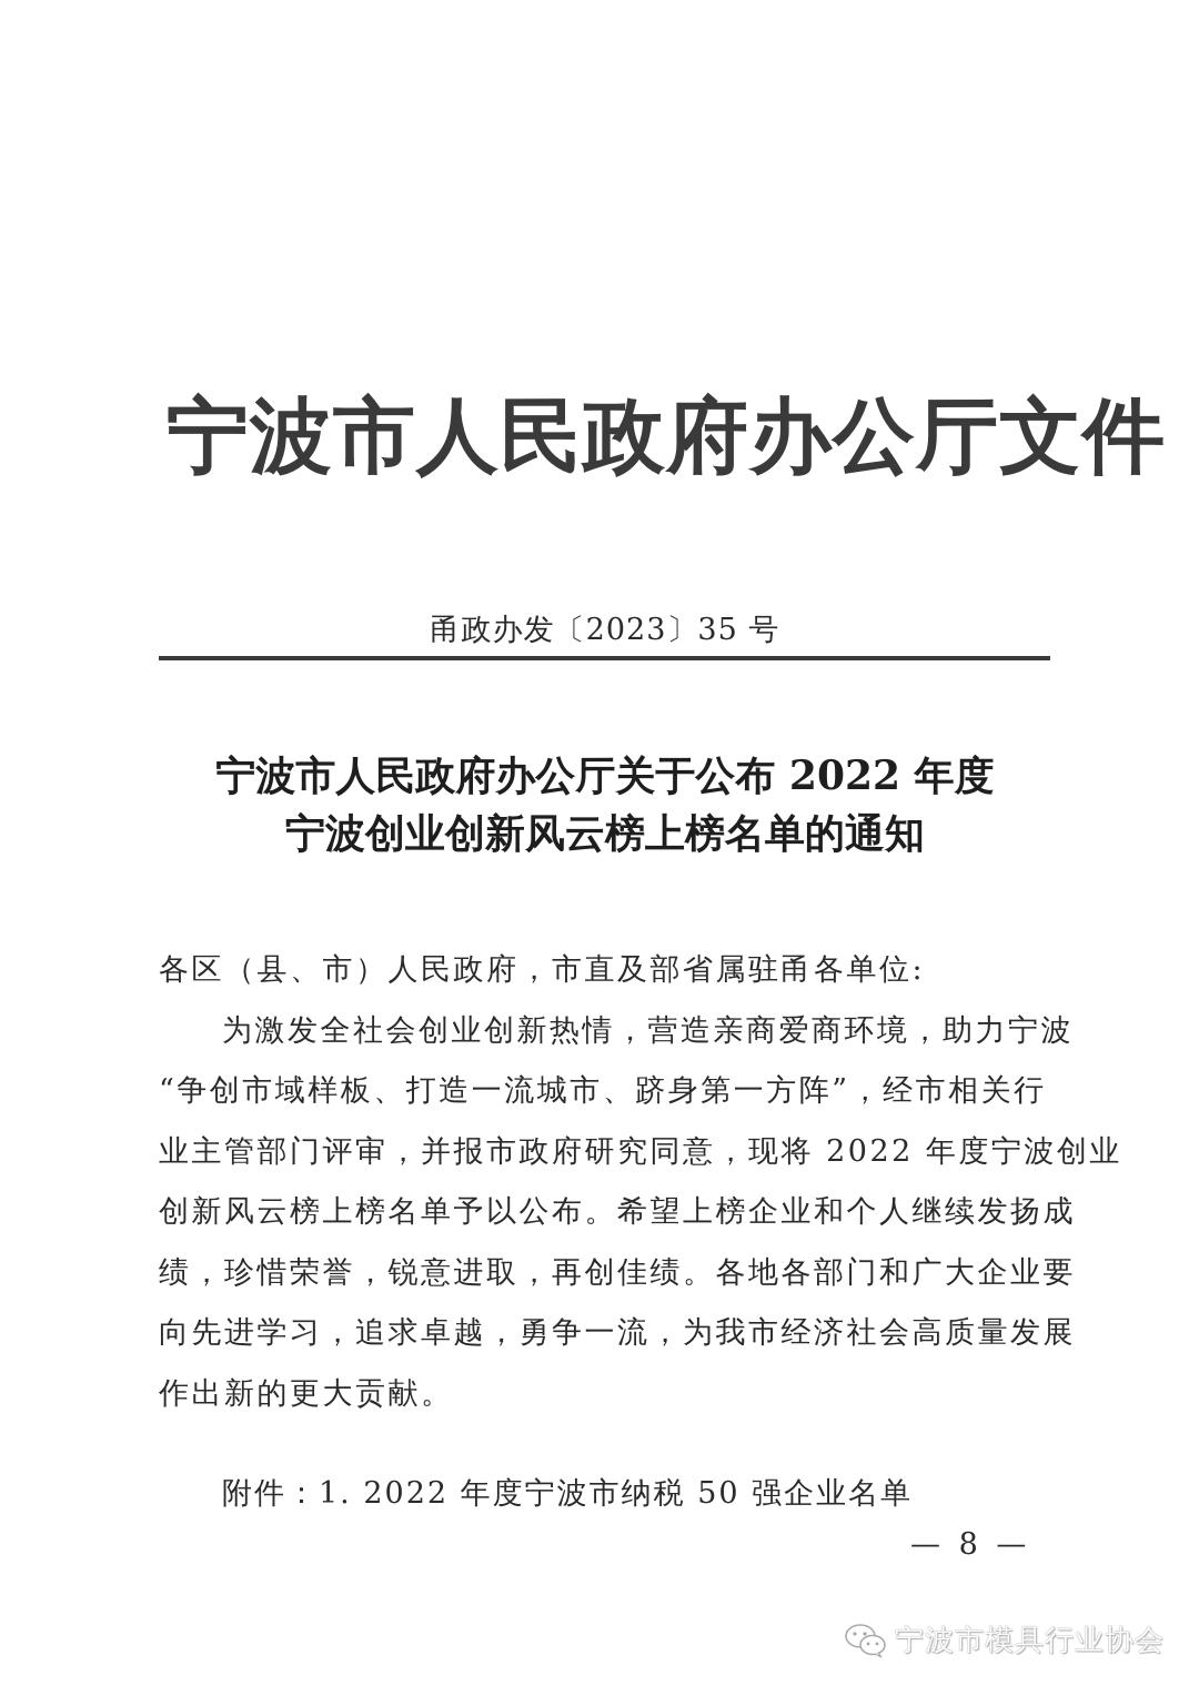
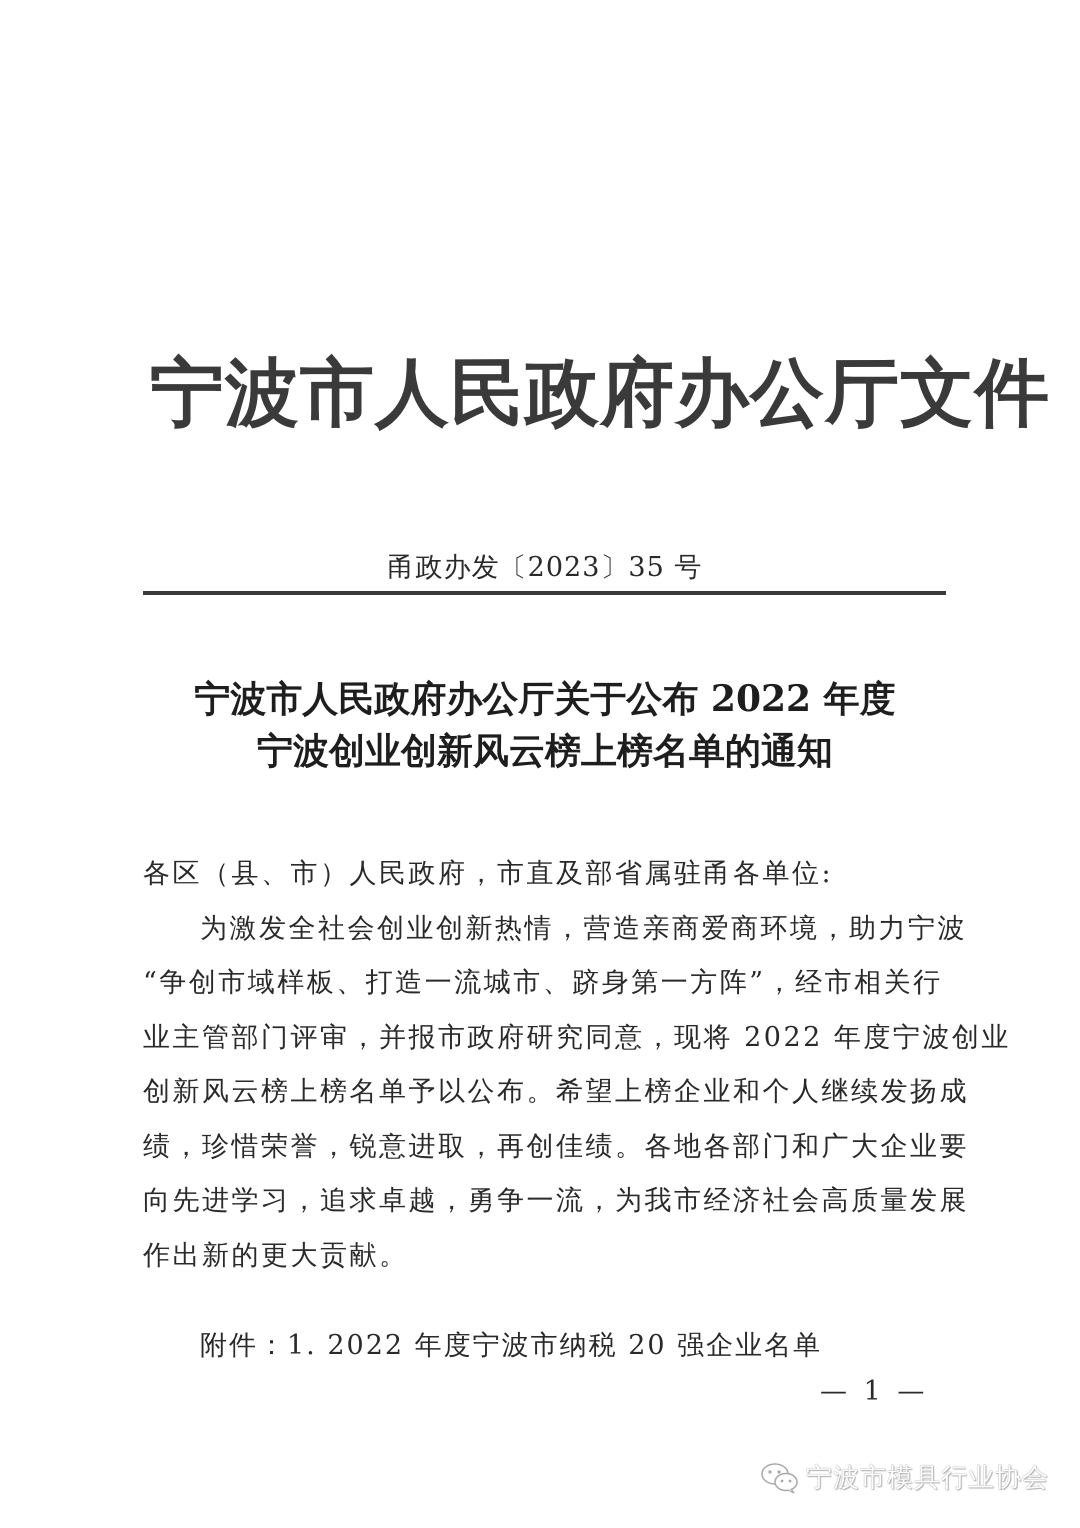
  宁波市人民政府办公厅文件
  甬政办发〔2023〕35 号
  宁波市人民政府办公厅关于公布 2022 年度
  宁波创业创新风云榜上榜名单的通知
  各区（县、市）人民政府，市直及部省属驻甬各单位:
  为激发全社会创业创新热情，营造亲商爱商环境，助力宁波
  “争创市域样板、打造一流城市、跻身第一方阵”，经市相关行
  业主管部门评审，并报市政府研究同意，现将 2022 年度宁波创业
  创新风云榜上榜名单予以公布。希望上榜企业和个人继续发扬成
  绩，珍惜荣誉，锐意进取，再创佳绩。各地各部门和广大企业要
  向先进学习，追求卓越，勇争一流，为我市经济社会高质量发展
  作出新的更大贡献。
- 附件：1. 2022 年度宁波市纳税 50 强企业名单
+ 附件：1. 2022 年度宁波市纳税 20 强企业名单
- — 8 —
+ — 1 —
  宁波市模具行业协会
